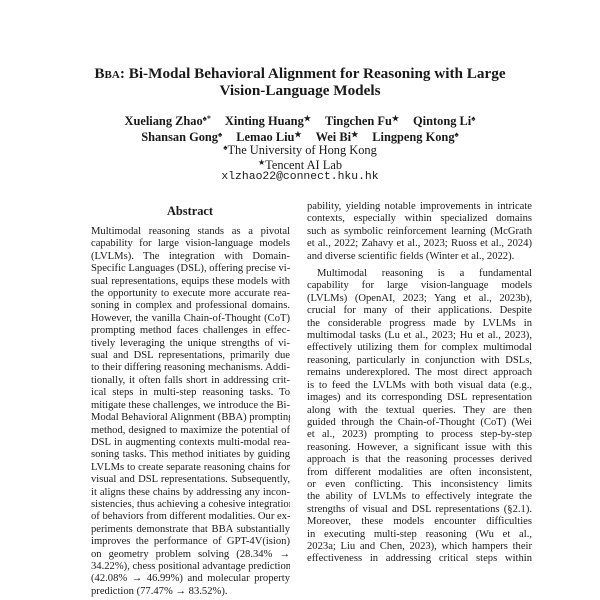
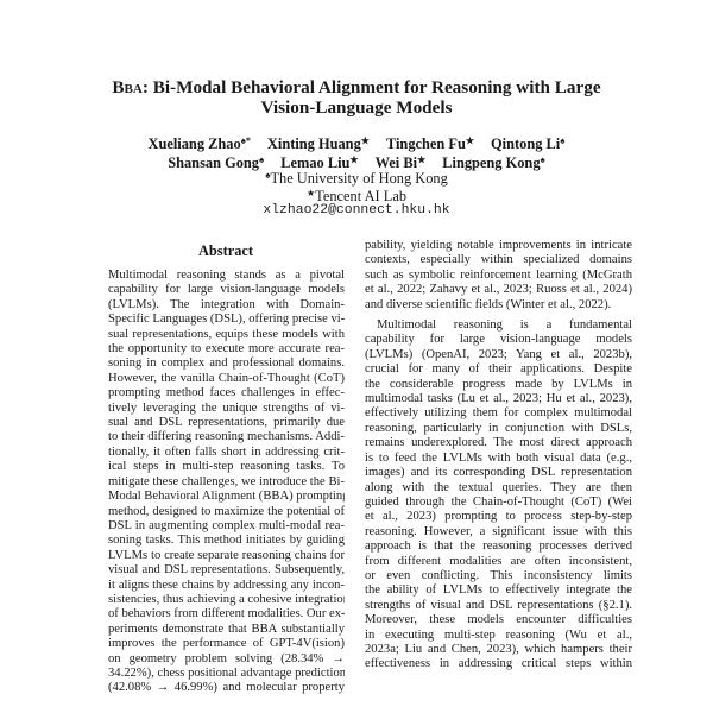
  Bba: Bi-Modal Behavioral Alignment for Reasoning with Large
  Vision-Language Models
  Xueliang Zhao♠* Xinting Huang★ Tingchen Fu★ Qintong Li♠
  Shansan Gong♠ Lemao Liu★ Wei Bi★ Lingpeng Kong♠
  ♠The University of Hong Kong
  ★Tencent AI Lab
  xlzhao22@connect.hku.hk
  Abstract
  Multimodal reasoning stands as a pivotal
  capability for large vision-language models
  (LVLMs). The integration with Domain-
  Specific Languages (DSL), offering precise vi-
  sual representations, equips these models with
  the opportunity to execute more accurate rea-
  soning in complex and professional domains.
  However, the vanilla Chain-of-Thought (CoT)
  prompting method faces challenges in effec-
  tively leveraging the unique strengths of vi-
  sual and DSL representations, primarily due
  to their differing reasoning mechanisms. Addi-
  tionally, it often falls short in addressing crit-
  ical steps in multi-step reasoning tasks. To
  mitigate these challenges, we introduce the Bi-
  Modal Behavioral Alignment (BBA) promptin
  method, designed to maximize the potential of
- DSL in augmenting contexts multi-modal rea-
+ DSL in augmenting complex multi-modal rea-
  soning tasks. This method initiates by guiding
  LVLMs to create separate reasoning chains for
  visual and DSL representations. Subsequently,
  it aligns these chains by addressing any incon-
  sistencies, thus achieving a cohesive integratio
  of behaviors from different modalities. Our ex-
  periments demonstrate that BBA substantially
  improves the performance of GPT-4V(ision)
  on geometry problem solving (28.34% →
  34.22%), chess positional advantage prediction
  (42.08% → 46.99%) and molecular property
- prediction (77.47% → 83.52%).
  pability, yielding notable improvements in intricate
  contexts, especially within specialized domains
  such as symbolic reinforcement learning (McGrath
  et al., 2022; Zahavy et al., 2023; Ruoss et al., 2024)
  and diverse scientific fields (Winter et al., 2022).
  Multimodal reasoning is a fundamental
  capability for large vision-language models
  (LVLMs) (OpenAI, 2023; Yang et al., 2023b),
  crucial for many of their applications. Despite
  the considerable progress made by LVLMs in
  multimodal tasks (Lu et al., 2023; Hu et al., 2023),
  effectively utilizing them for complex multimodal
  reasoning, particularly in conjunction with DSLs,
  remains underexplored. The most direct approach
  is to feed the LVLMs with both visual data (e.g.,
  images) and its corresponding DSL representation
  along with the textual queries. They are then
  guided through the Chain-of-Thought (CoT) (Wei
  et al., 2023) prompting to process step-by-step
  reasoning. However, a significant issue with this
  approach is that the reasoning processes derived
  from different modalities are often inconsistent,
  or even conflicting. This inconsistency limits
  the ability of LVLMs to effectively integrate the
  strengths of visual and DSL representations (§2.1).
  Moreover, these models encounter difficulties
  in executing multi-step reasoning (Wu et al.,
  2023a; Liu and Chen, 2023), which hampers their
  effectiveness in addressing critical steps within
